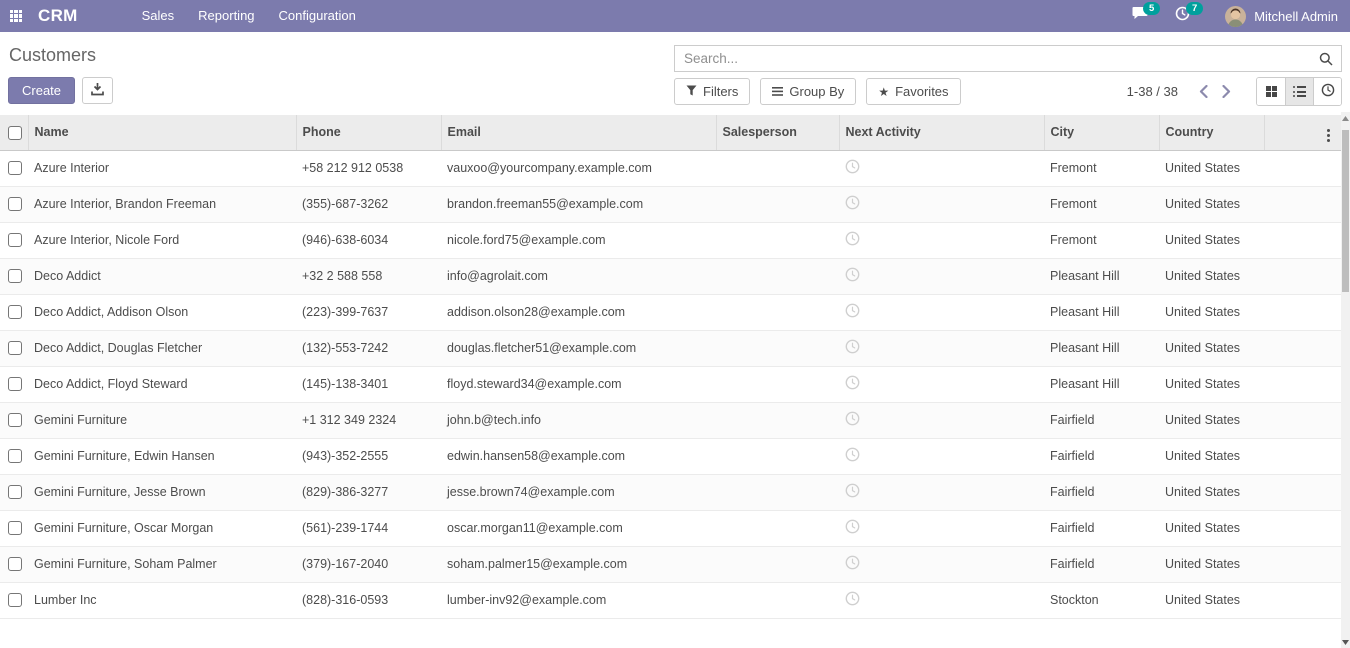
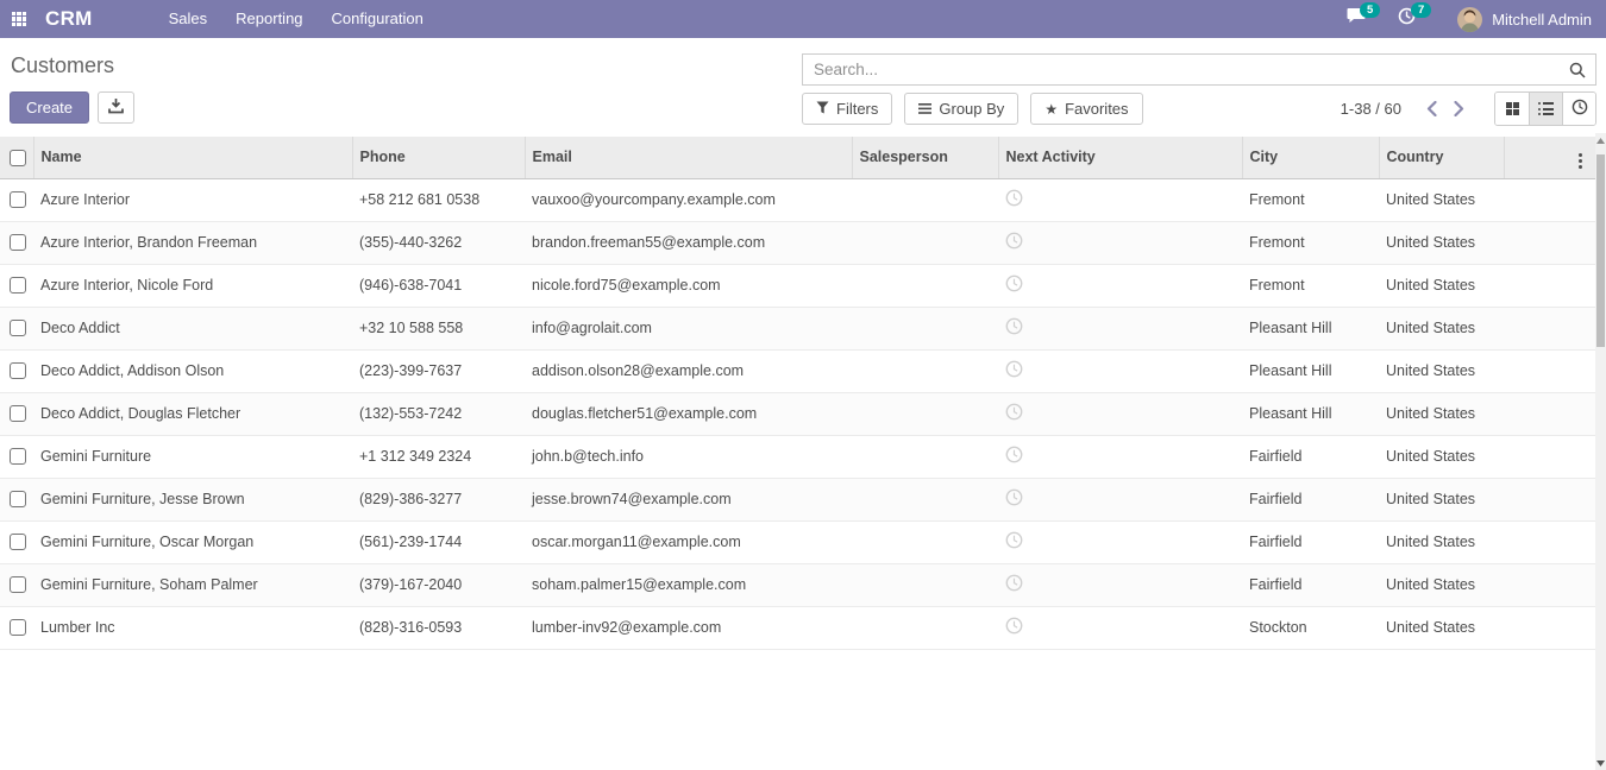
  CRM
  Sales
  Reporting
  Configuration
  5
  7
  Mitchell Admin
  Customers
  Create
  Search...
  Filters
  Group By
  ★
  Favorites
- 1-38 / 38
+ 1-38 / 60
  	Name	Phone	Email	Salesperson	Next Activity	City	Country
- 	Azure Interior	+58 212 912 0538	vauxoo@yourcompany.example.com			Fremont	United States
+ 	Azure Interior	+58 212 681 0538	vauxoo@yourcompany.example.com			Fremont	United States
- 	Azure Interior, Brandon Freeman	(355)-687-3262	brandon.freeman55@example.com			Fremont	United States
+ 	Azure Interior, Brandon Freeman	(355)-440-3262	brandon.freeman55@example.com			Fremont	United States
- 	Azure Interior, Nicole Ford	(946)-638-6034	nicole.ford75@example.com			Fremont	United States
+ 	Azure Interior, Nicole Ford	(946)-638-7041	nicole.ford75@example.com			Fremont	United States
- 	Deco Addict	+32 2 588 558	info@agrolait.com			Pleasant Hill	United States
+ 	Deco Addict	+32 10 588 558	info@agrolait.com			Pleasant Hill	United States
  	Deco Addict, Addison Olson	(223)-399-7637	addison.olson28@example.com			Pleasant Hill	United States
  	Deco Addict, Douglas Fletcher	(132)-553-7242	douglas.fletcher51@example.com			Pleasant Hill	United States
- 	Deco Addict, Floyd Steward	(145)-138-3401	floyd.steward34@example.com			Pleasant Hill	United States
  	Gemini Furniture	+1 312 349 2324	john.b@tech.info			Fairfield	United States
- 	Gemini Furniture, Edwin Hansen	(943)-352-2555	edwin.hansen58@example.com			Fairfield	United States
  	Gemini Furniture, Jesse Brown	(829)-386-3277	jesse.brown74@example.com			Fairfield	United States
  	Gemini Furniture, Oscar Morgan	(561)-239-1744	oscar.morgan11@example.com			Fairfield	United States
  	Gemini Furniture, Soham Palmer	(379)-167-2040	soham.palmer15@example.com			Fairfield	United States
  	Lumber Inc	(828)-316-0593	lumber-inv92@example.com			Stockton	United States
